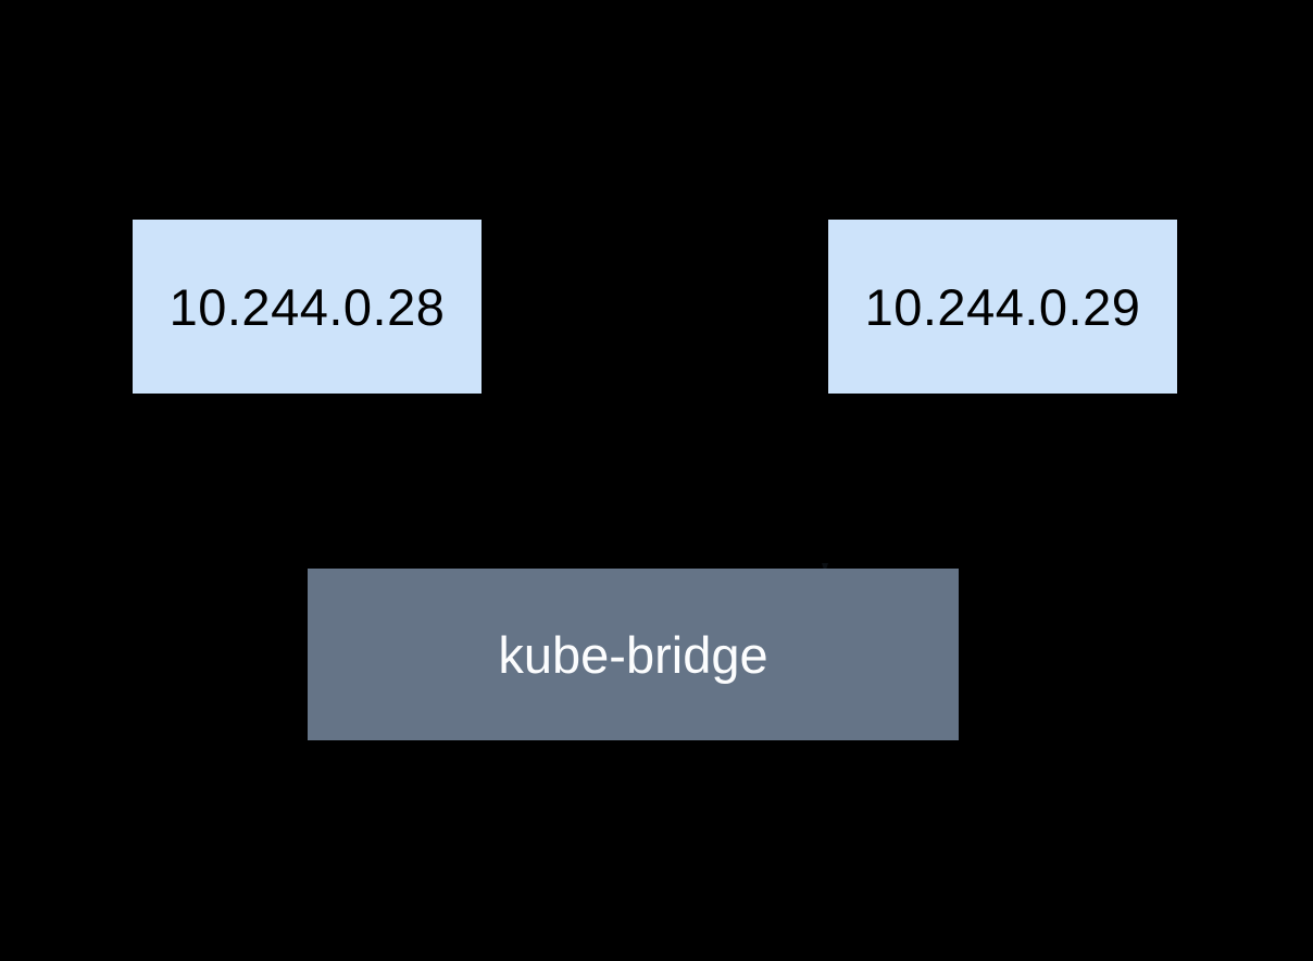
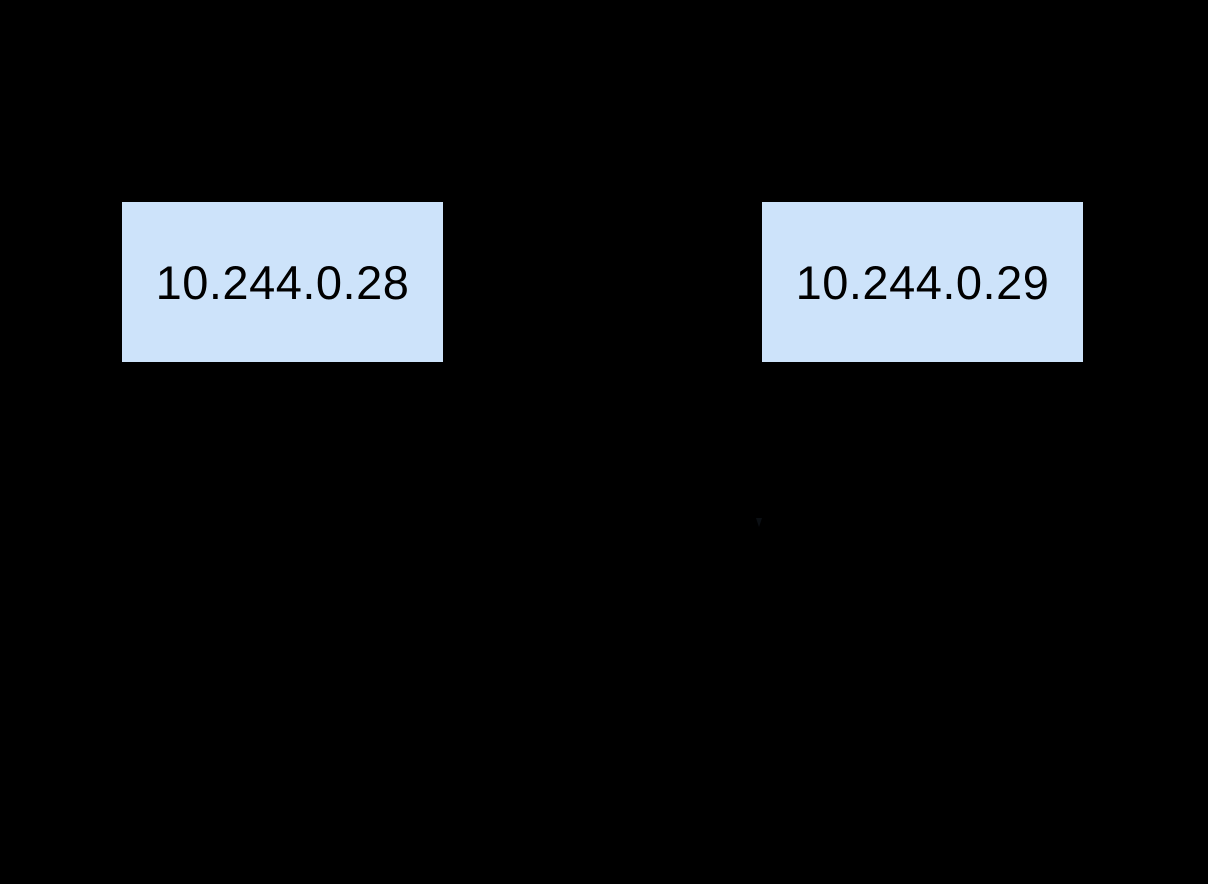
  10.244.0.28
  10.244.0.29
- kube-bridge
